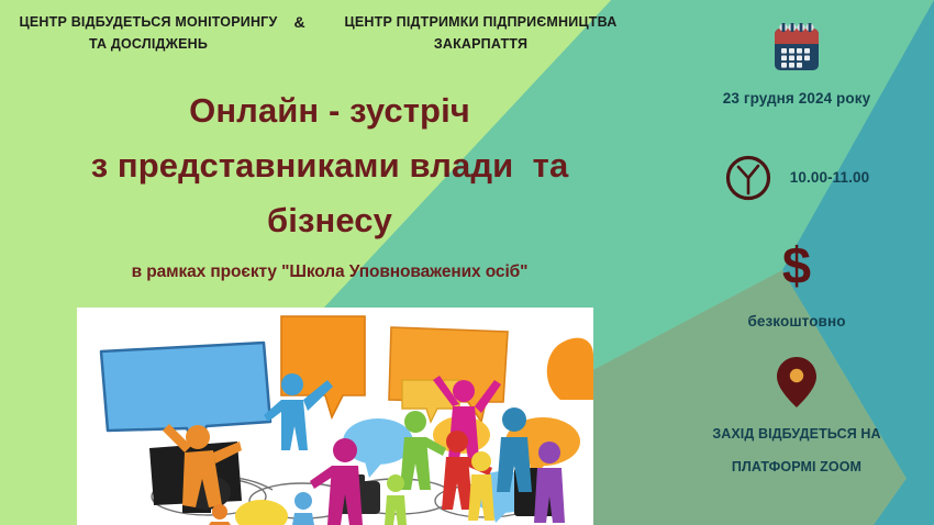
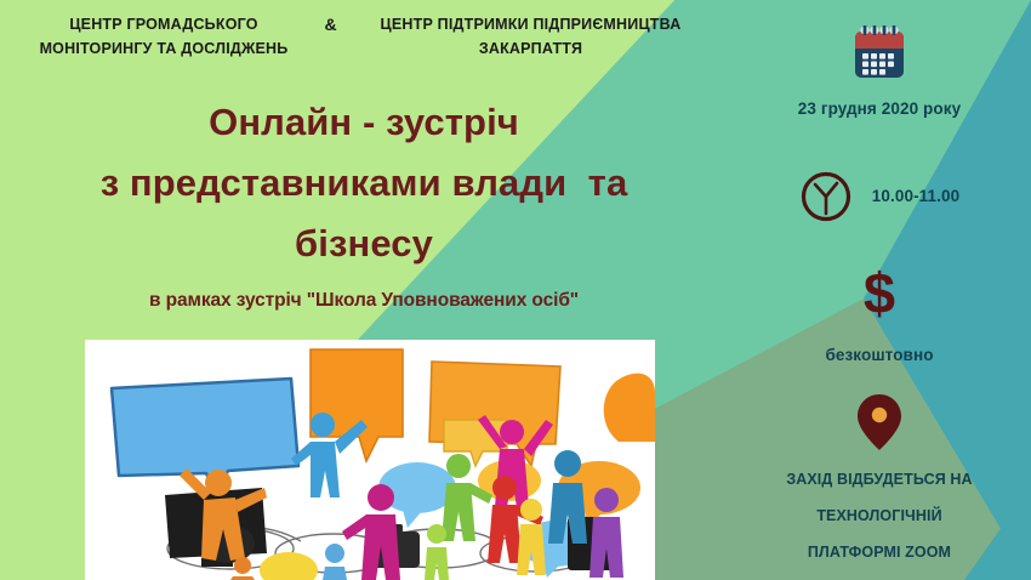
- ЦЕНТР ВІДБУДЕТЬСЯ МОНІТОРИНГУ ТА ДОСЛІДЖЕНЬ
+ ЦЕНТР ГРОМАДСЬКОГО МОНІТОРИНГУ ТА ДОСЛІДЖЕНЬ
  &
  ЦЕНТР ПІДТРИМКИ ПІДПРИЄМНИЦТВА ЗАКАРПАТТЯ
  Онлайн - зустріч
  з представниками влади та
  бізнесу
- в рамках проєкту "Школа Уповноважених осіб"
+ в рамках зустріч "Школа Уповноважених осіб"
- 23 грудня 2024 року
+ 23 грудня 2020 року
  10.00-11.00
  $
  безкоштовно
  ЗАХІД ВІДБУДЕТЬСЯ НА
+ ТЕХНОЛОГІЧНІЙ
  ПЛАТФОРМІ ZOOM
